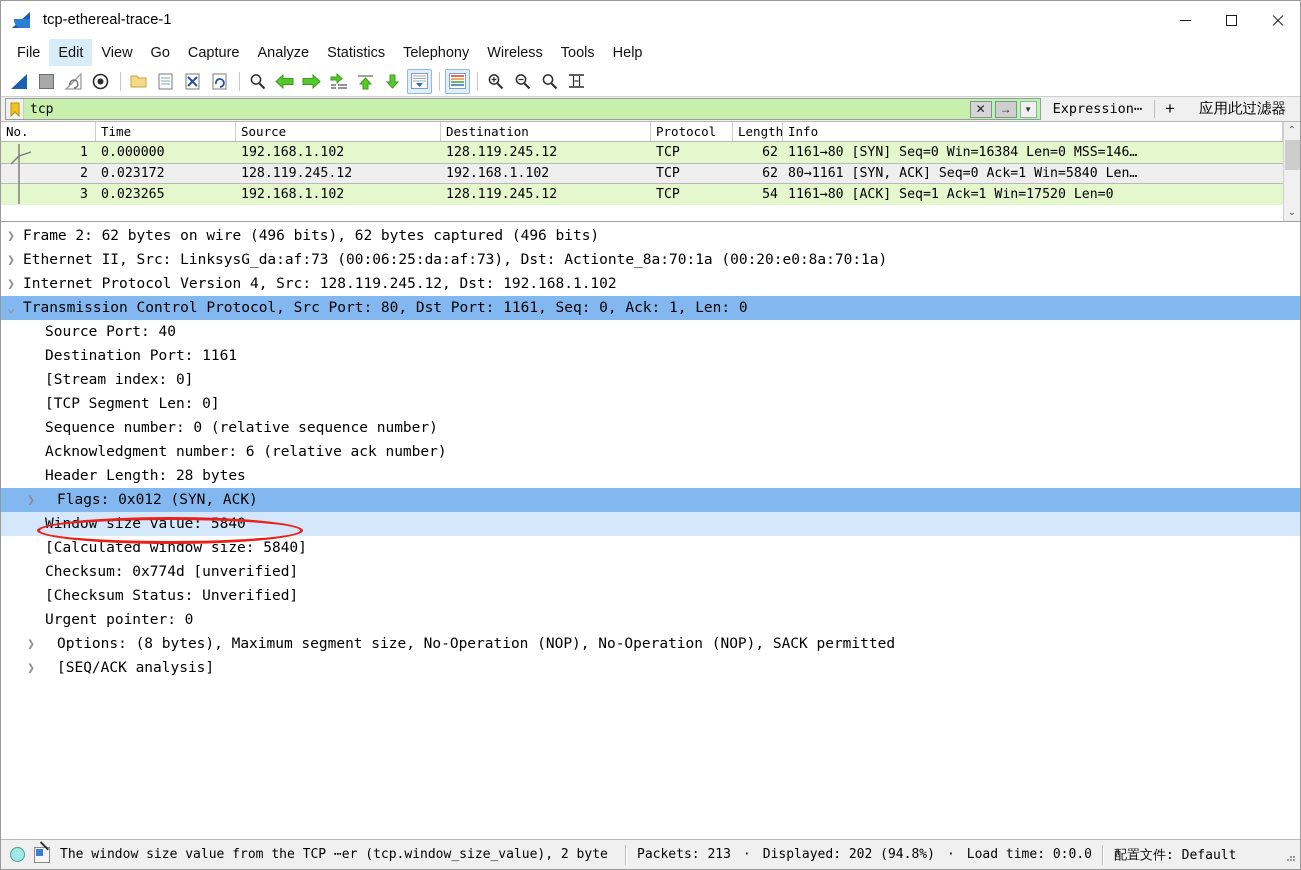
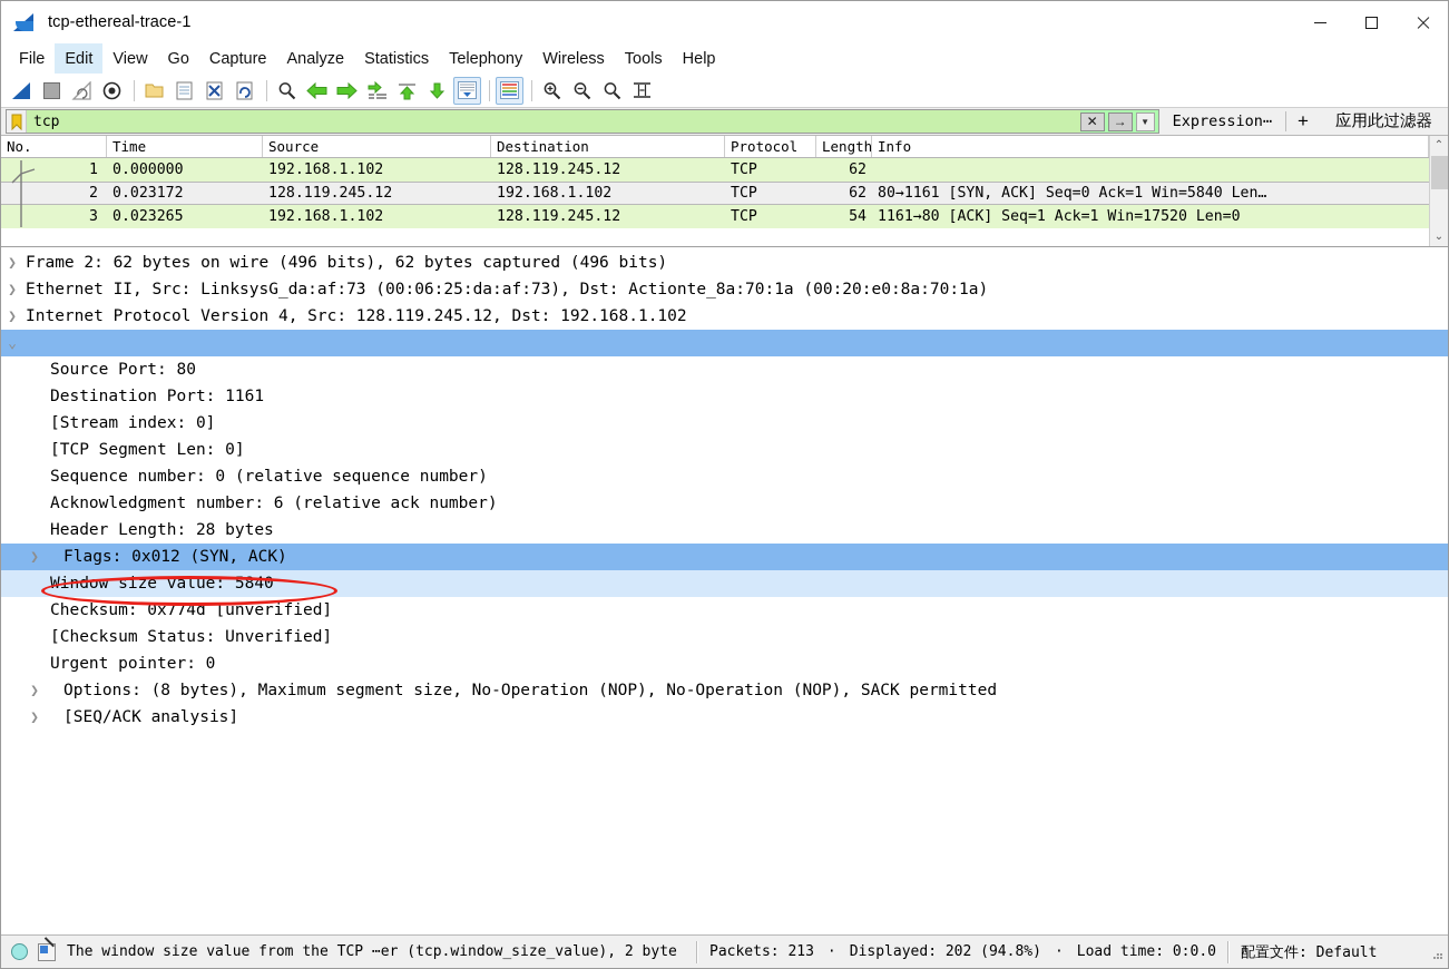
  tcp-ethereal-trace-1
  File
  Edit
  View
  Go
  Capture
  Analyze
  Statistics
  Telephony
  Wireless
  Tools
  Help
  tcp
  ✕
  →
  ▼
  Expression⋯
  +
  应用此过滤器
  No.
  Time
  Source
  Destination
  Protocol
  Length
  Info
  1
  0.000000
  192.168.1.102
  128.119.245.12
  TCP
  62
- 1161→80 [SYN] Seq=0 Win=16384 Len=0 MSS=146…
  2
  0.023172
  128.119.245.12
  192.168.1.102
  TCP
  62
  80→1161 [SYN, ACK] Seq=0 Ack=1 Win=5840 Len…
  3
  0.023265
  192.168.1.102
  128.119.245.12
  TCP
  54
  1161→80 [ACK] Seq=1 Ack=1 Win=17520 Len=0
  ⌃
  ⌄
  ❯
  Frame 2: 62 bytes on wire (496 bits), 62 bytes captured (496 bits)
  ❯
  Ethernet II, Src: LinksysG_da:af:73 (00:06:25:da:af:73), Dst: Actionte_8a:70:1a (00:20:e0:8a:70:1a)
  ❯
  Internet Protocol Version 4, Src: 128.119.245.12, Dst: 192.168.1.102
  ⌄
- Transmission Control Protocol, Src Port: 80, Dst Port: 1161, Seq: 0, Ack: 1, Len: 0
- Source Port: 40
+ Source Port: 80
  Destination Port: 1161
  [Stream index: 0]
  [TCP Segment Len: 0]
  Sequence number: 0 (relative sequence number)
  Acknowledgment number: 6 (relative ack number)
  Header Length: 28 bytes
  ❯
  Flags: 0x012 (SYN, ACK)
  Window size value: 5840
- [Calculated window size: 5840]
  Checksum: 0x774d [unverified]
  [Checksum Status: Unverified]
  Urgent pointer: 0
  ❯
  Options: (8 bytes), Maximum segment size, No-Operation (NOP), No-Operation (NOP), SACK permitted
  ❯
  [SEQ/ACK analysis]
  The window size value from the TCP ⋯er (tcp.window_size_value), 2 byte
  Packets: 213
  ·
  Displayed: 202 (94.8%)
  ·
  Load time: 0:0.0
  配置文件: Default
